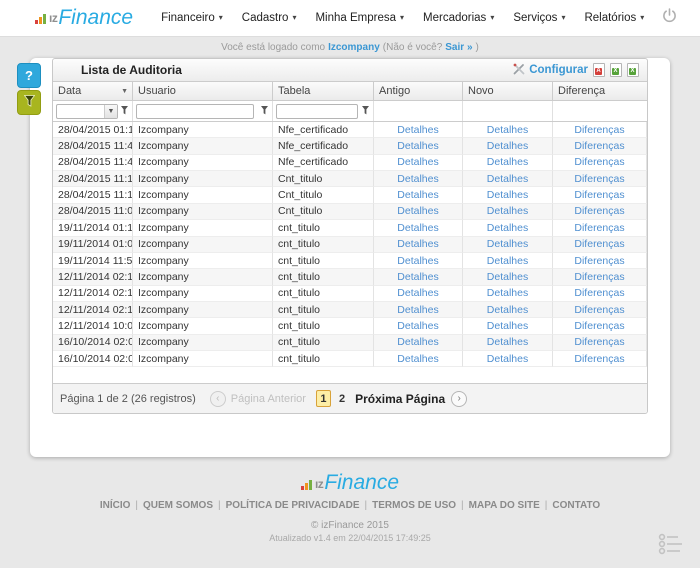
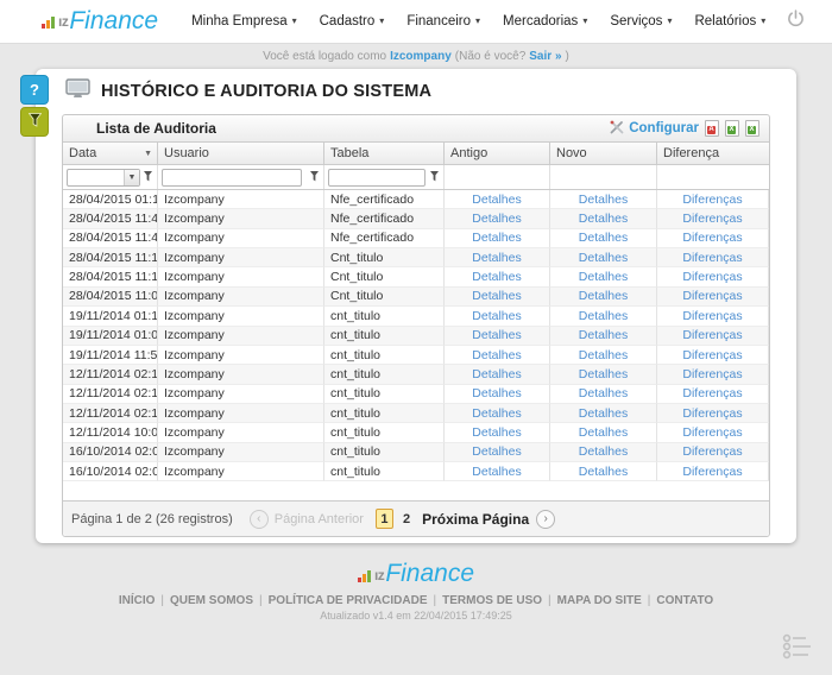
  ız
  Finance
- Financeiro
+ Minha Empresa
  ▾
  Cadastro
  ▾
- Minha Empresa
+ Financeiro
  ▾
  Mercadorias
  ▾
  Serviços
  ▾
  Relatórios
  ▾
  Você está logado como
  Izcompany
  (Não é você?
  Sair »
  )
  ?
+ HISTÓRICO E AUDITORIA DO SISTEMA
  Lista de Auditoria
  Configurar
  Data
  Usuario
  Tabela
  Antigo
  Novo
  Diferença
  28/04/2015 01:1
  Izcompany
  Nfe_certificado
  Detalhes
  Detalhes
  Diferenças
  28/04/2015 11:4
  Izcompany
  Nfe_certificado
  Detalhes
  Detalhes
  Diferenças
  28/04/2015 11:4
  Izcompany
  Nfe_certificado
  Detalhes
  Detalhes
  Diferenças
  28/04/2015 11:1
  Izcompany
  Cnt_titulo
  Detalhes
  Detalhes
  Diferenças
  28/04/2015 11:1
  Izcompany
  Cnt_titulo
  Detalhes
  Detalhes
  Diferenças
  28/04/2015 11:0
  Izcompany
  Cnt_titulo
  Detalhes
  Detalhes
  Diferenças
  19/11/2014 01:1
  Izcompany
  cnt_titulo
  Detalhes
  Detalhes
  Diferenças
  19/11/2014 01:0
  Izcompany
  cnt_titulo
  Detalhes
  Detalhes
  Diferenças
  19/11/2014 11:5
  Izcompany
  cnt_titulo
  Detalhes
  Detalhes
  Diferenças
  12/11/2014 02:1
  Izcompany
  cnt_titulo
  Detalhes
  Detalhes
  Diferenças
  12/11/2014 02:1
  Izcompany
  cnt_titulo
  Detalhes
  Detalhes
  Diferenças
  12/11/2014 02:1
  Izcompany
  cnt_titulo
  Detalhes
  Detalhes
  Diferenças
  12/11/2014 10:0
  Izcompany
  cnt_titulo
  Detalhes
  Detalhes
  Diferenças
  16/10/2014 02:0
  Izcompany
  cnt_titulo
  Detalhes
  Detalhes
  Diferenças
  16/10/2014 02:0
  Izcompany
  cnt_titulo
  Detalhes
  Detalhes
  Diferenças
  Página 1 de 2 (26 registros)
  ‹
  Página Anterior
  1
  2
  Próxima Página
  ›
  ız
  Finance
  INÍCIO | QUEM SOMOS | POLÍTICA DE PRIVACIDADE | TERMOS DE USO | MAPA DO SITE | CONTATO
- © izFinance 2015
  Atualizado v1.4 em 22/04/2015 17:49:25
